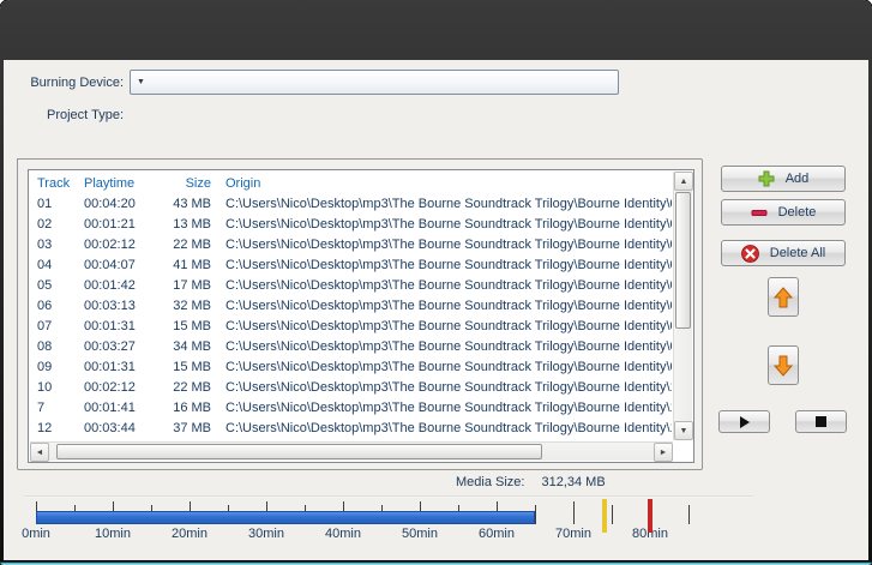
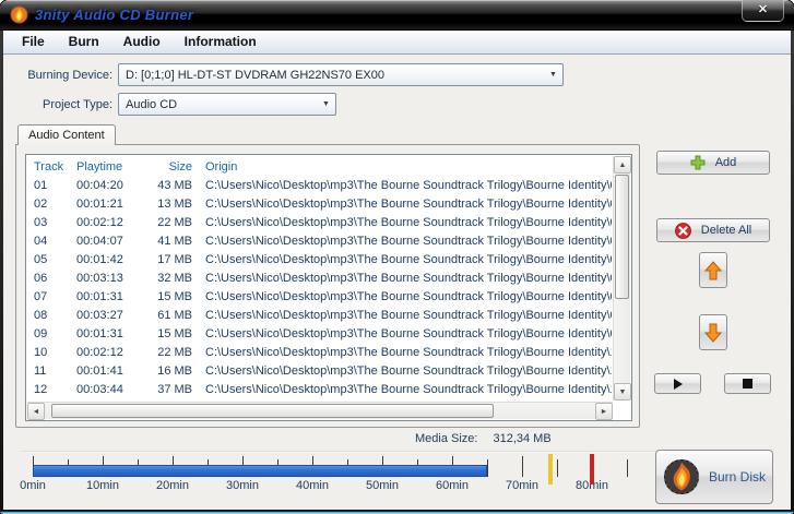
+ 3nity Audio CD Burner
+ ✕
+ File
+ Burn
+ Audio
+ Information
  Burning Device:
+ D: [0;1;0] HL-DT-ST DVDRAM GH22NS70 EX00
  Project Type:
+ Audio CD
+ Audio Content
  Track
  Playtime
  Size
  Origin
  01
  00:04:20
  43 MB
  C:\Users\Nico\Desktop\mp3\The Bourne Soundtrack Trilogy\Bourne Identity\
  02
  00:01:21
  13 MB
  C:\Users\Nico\Desktop\mp3\The Bourne Soundtrack Trilogy\Bourne Identity\
  03
  00:02:12
  22 MB
  C:\Users\Nico\Desktop\mp3\The Bourne Soundtrack Trilogy\Bourne Identity\
  04
  00:04:07
  41 MB
  C:\Users\Nico\Desktop\mp3\The Bourne Soundtrack Trilogy\Bourne Identity\
  05
  00:01:42
  17 MB
  C:\Users\Nico\Desktop\mp3\The Bourne Soundtrack Trilogy\Bourne Identity\
  06
  00:03:13
  32 MB
  C:\Users\Nico\Desktop\mp3\The Bourne Soundtrack Trilogy\Bourne Identity\
  07
  00:01:31
  15 MB
  C:\Users\Nico\Desktop\mp3\The Bourne Soundtrack Trilogy\Bourne Identity\
  08
  00:03:27
- 34 MB
+ 61 MB
  C:\Users\Nico\Desktop\mp3\The Bourne Soundtrack Trilogy\Bourne Identity\
  09
  00:01:31
  15 MB
  C:\Users\Nico\Desktop\mp3\The Bourne Soundtrack Trilogy\Bourne Identity\
  10
  00:02:12
  22 MB
  C:\Users\Nico\Desktop\mp3\The Bourne Soundtrack Trilogy\Bourne Identity\
- 7
+ 11
  00:01:41
  16 MB
  C:\Users\Nico\Desktop\mp3\The Bourne Soundtrack Trilogy\Bourne Identity\
  12
  00:03:44
  37 MB
  C:\Users\Nico\Desktop\mp3\The Bourne Soundtrack Trilogy\Bourne Identity\
  Add
- Delete
  Delete All
  Media Size:
  312,34 MB
  0min
  10min
  20min
  30min
  40min
  50min
  60min
  70min
  80min
+ Burn Disk
